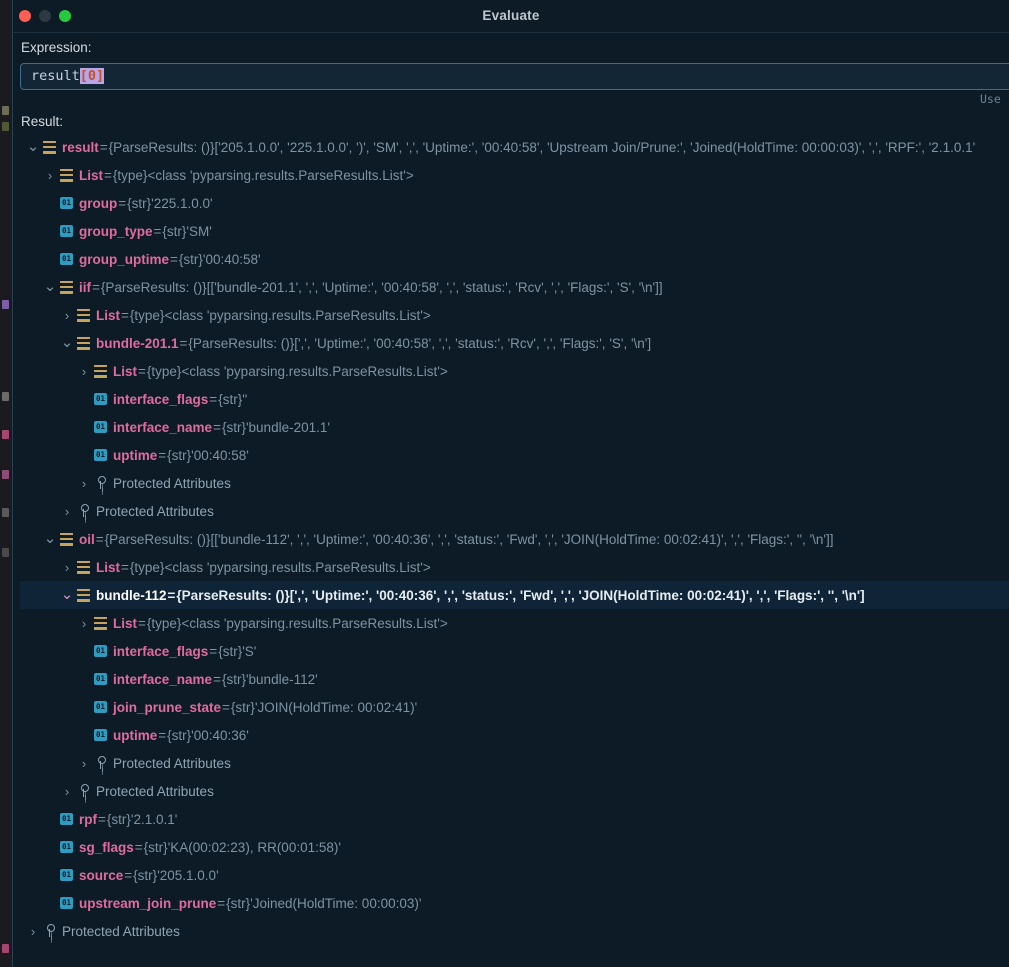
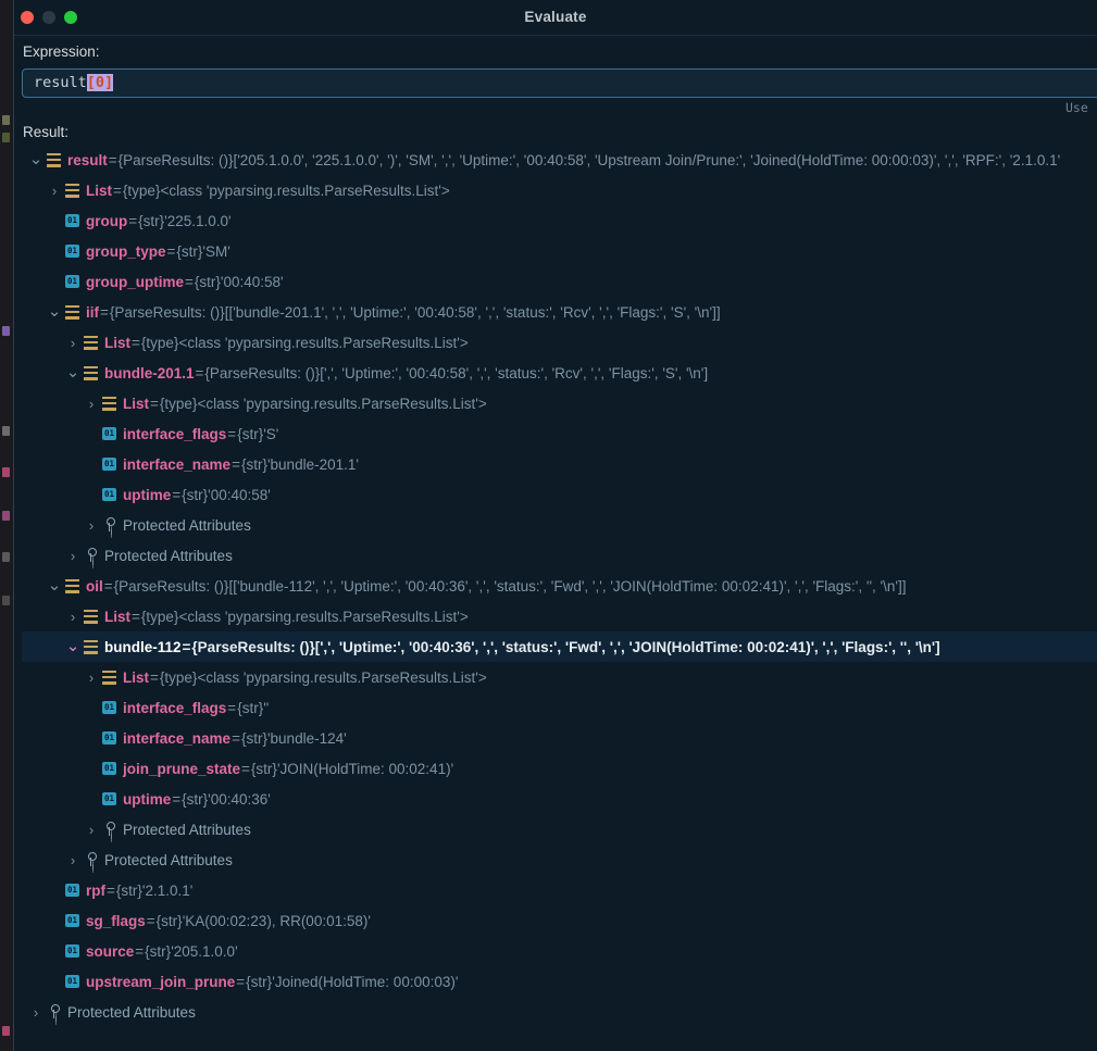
  Evaluate
  Expression:
  result[0]
  Use
  Result:
  ⌄
  result
  =
  {ParseResults: ()}
  ['205.1.0.0', '225.1.0.0', ')', 'SM', ',', 'Uptime:', '00:40:58', 'Upstream Join/Prune:', 'Joined(HoldTime: 00:00:03)', ',', 'RPF:', '2.1.0.1'
  ›
  List
  =
  {type}
  <class 'pyparsing.results.ParseResults.List'>
  01
  group
  =
  {str}
  '225.1.0.0'
  01
  group_type
  =
  {str}
  'SM'
  01
  group_uptime
  =
  {str}
  '00:40:58'
  ⌄
  iif
  =
  {ParseResults: ()}
  [['bundle-201.1', ',', 'Uptime:', '00:40:58', ',', 'status:', 'Rcv', ',', 'Flags:', 'S', '\n']]
  ›
  List
  =
  {type}
  <class 'pyparsing.results.ParseResults.List'>
  ⌄
  bundle-201.1
  =
  {ParseResults: ()}
  [',', 'Uptime:', '00:40:58', ',', 'status:', 'Rcv', ',', 'Flags:', 'S', '\n']
  ›
  List
  =
  {type}
  <class 'pyparsing.results.ParseResults.List'>
  01
  interface_flags
  =
  {str}
- ''
+ 'S'
  01
  interface_name
  =
  {str}
  'bundle-201.1'
  01
  uptime
  =
  {str}
  '00:40:58'
  ›
  Protected Attributes
  ›
  Protected Attributes
  ⌄
  oil
  =
  {ParseResults: ()}
  [['bundle-112', ',', 'Uptime:', '00:40:36', ',', 'status:', 'Fwd', ',', 'JOIN(HoldTime: 00:02:41)', ',', 'Flags:', '', '\n']]
  ›
  List
  =
  {type}
  <class 'pyparsing.results.ParseResults.List'>
  ⌄
  bundle-112
  =
  {ParseResults: ()}
  [',', 'Uptime:', '00:40:36', ',', 'status:', 'Fwd', ',', 'JOIN(HoldTime: 00:02:41)', ',', 'Flags:', '', '\n']
  ›
  List
  =
  {type}
  <class 'pyparsing.results.ParseResults.List'>
  01
  interface_flags
  =
  {str}
- 'S'
+ ''
  01
  interface_name
  =
  {str}
- 'bundle-112'
+ 'bundle-124'
  01
  join_prune_state
  =
  {str}
  'JOIN(HoldTime: 00:02:41)'
  01
  uptime
  =
  {str}
  '00:40:36'
  ›
  Protected Attributes
  ›
  Protected Attributes
  01
  rpf
  =
  {str}
  '2.1.0.1'
  01
  sg_flags
  =
  {str}
  'KA(00:02:23), RR(00:01:58)'
  01
  source
  =
  {str}
  '205.1.0.0'
  01
  upstream_join_prune
  =
  {str}
  'Joined(HoldTime: 00:00:03)'
  ›
  Protected Attributes
